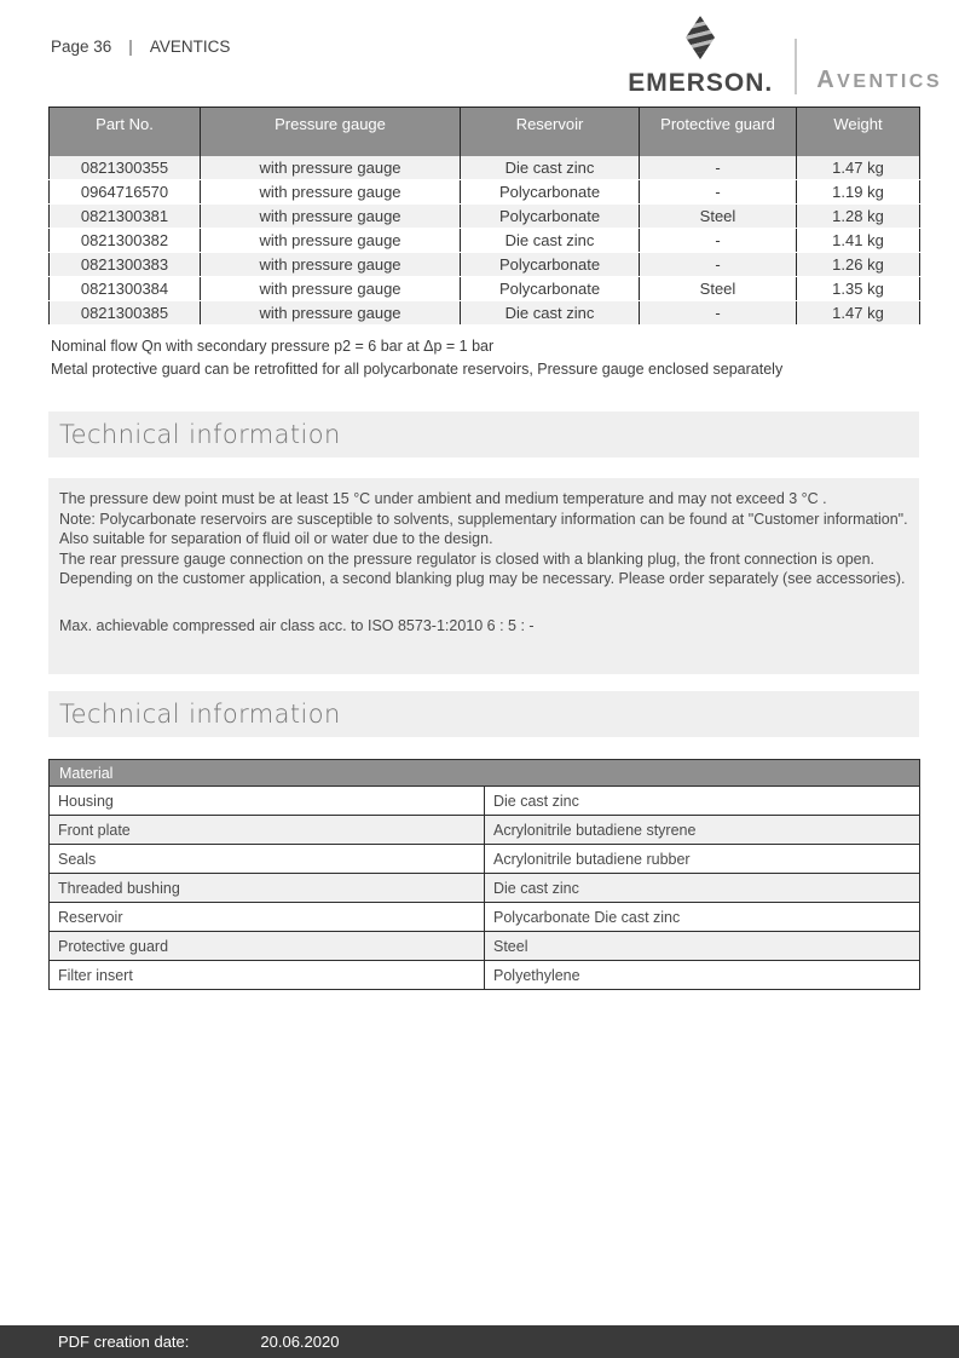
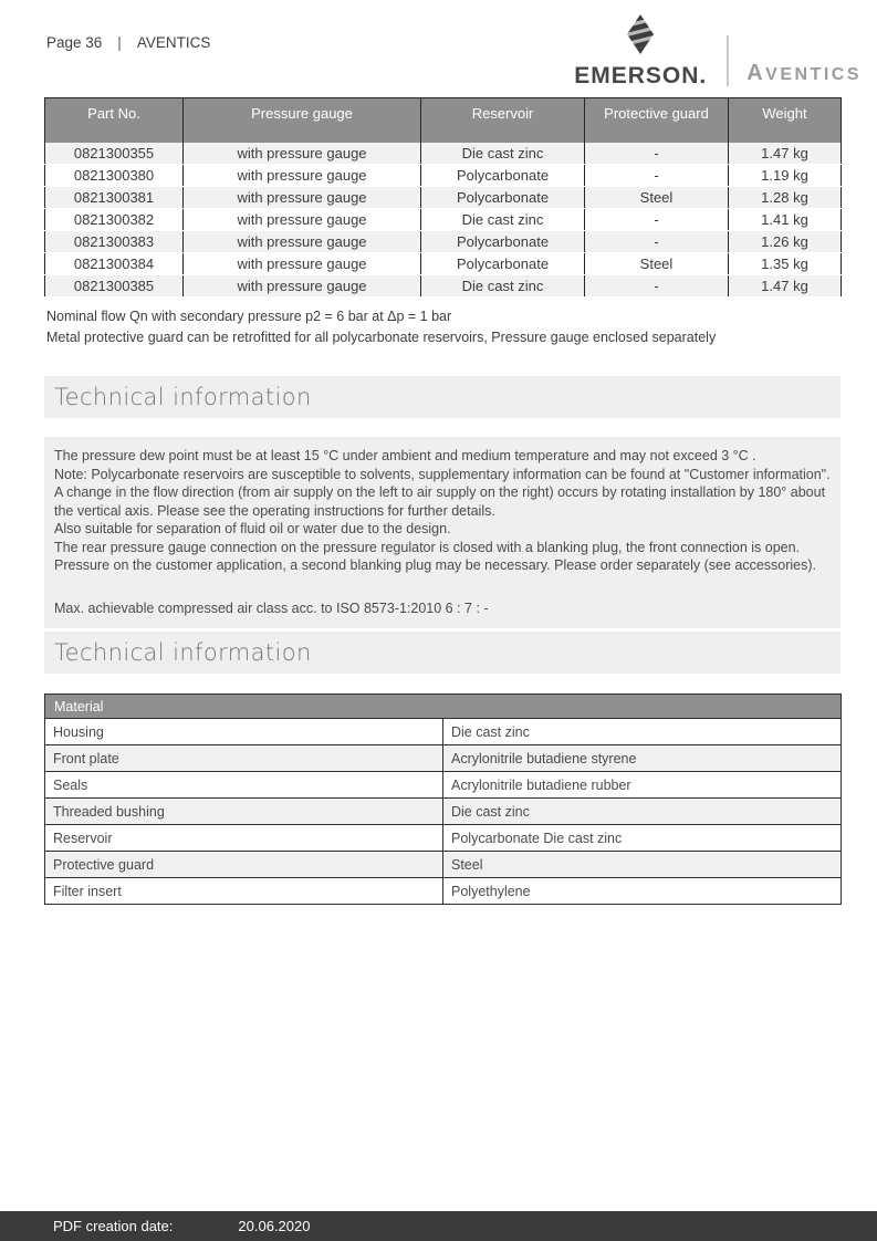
  Page 36
  |
  AVENTICS
  EMERSON.
  AVENTICS
  Part No.	Pressure gauge	Reservoir	Protective guard	Weight
  0821300355	with pressure gauge	Die cast zinc	-	1.47 kg
- 0964716570	with pressure gauge	Polycarbonate	-	1.19 kg
+ 0821300380	with pressure gauge	Polycarbonate	-	1.19 kg
  0821300381	with pressure gauge	Polycarbonate	Steel	1.28 kg
  0821300382	with pressure gauge	Die cast zinc	-	1.41 kg
  0821300383	with pressure gauge	Polycarbonate	-	1.26 kg
  0821300384	with pressure gauge	Polycarbonate	Steel	1.35 kg
  0821300385	with pressure gauge	Die cast zinc	-	1.47 kg
  Nominal flow Qn with secondary pressure p2 = 6 bar at Δp = 1 bar
  Metal protective guard can be retrofitted for all polycarbonate reservoirs, Pressure gauge enclosed separately
  Technical information
  The pressure dew point must be at least 15 °C under ambient and medium temperature and may not exceed 3 °C .
  Note: Polycarbonate reservoirs are susceptible to solvents, supplementary information can be found at "Customer information".
+ A change in the flow direction (from air supply on the left to air supply on the right) occurs by rotating installation by 180° about the vertical axis. Please see the operating instructions for further details.
  Also suitable for separation of fluid oil or water due to the design.
- The rear pressure gauge connection on the pressure regulator is closed with a blanking plug, the front connection is open. Depending on the customer application, a second blanking plug may be necessary. Please order separately (see accessories).
+ The rear pressure gauge connection on the pressure regulator is closed with a blanking plug, the front connection is open. Pressure on the customer application, a second blanking plug may be necessary. Please order separately (see accessories).
- Max. achievable compressed air class acc. to ISO 8573-1:2010 6 : 5 : -
+ Max. achievable compressed air class acc. to ISO 8573-1:2010 6 : 7 : -
  Technical information
  Material
  Housing	Die cast zinc
  Front plate	Acrylonitrile butadiene styrene
  Seals	Acrylonitrile butadiene rubber
  Threaded bushing	Die cast zinc
  Reservoir	Polycarbonate Die cast zinc
  Protective guard	Steel
  Filter insert	Polyethylene
  PDF creation date:
  20.06.2020
